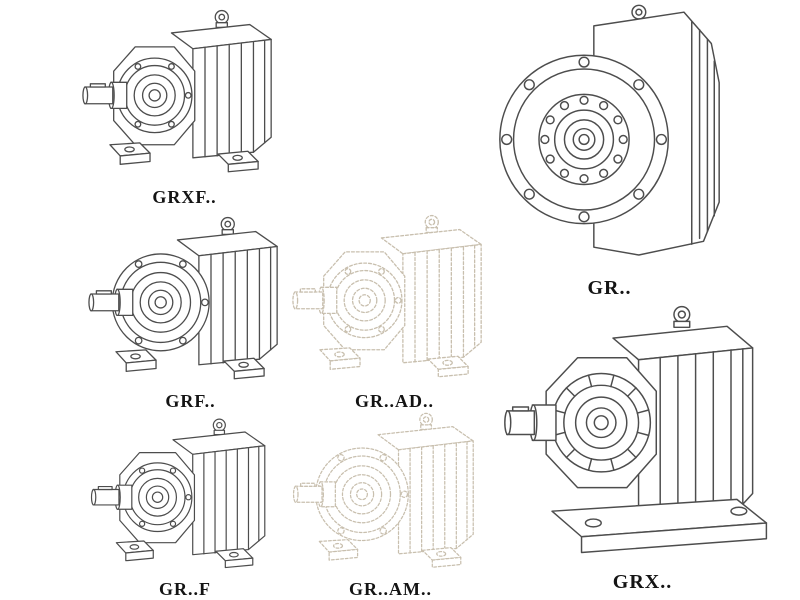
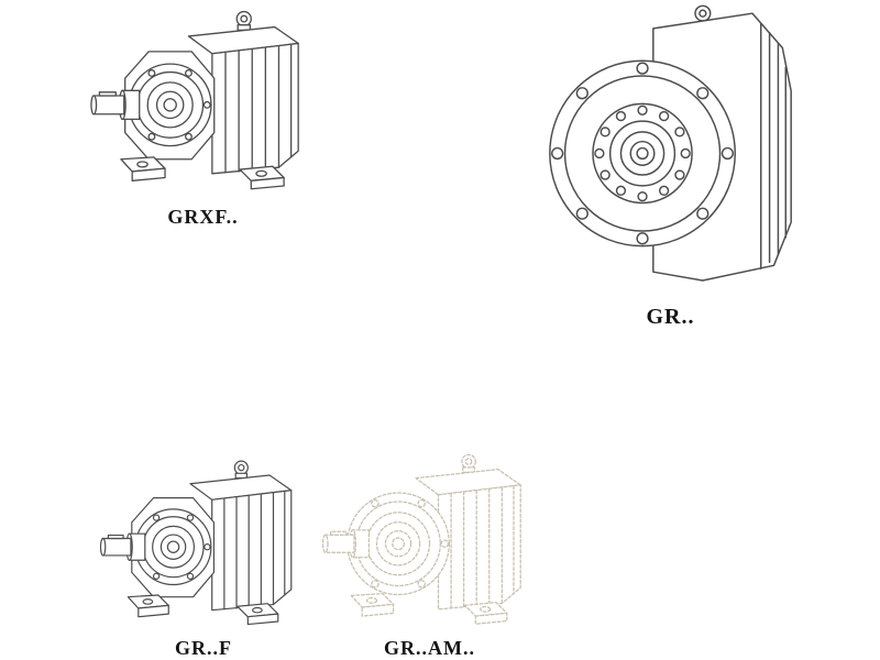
  GRXF..
  GR..
- GRF..
- GR..AD..
- GRX..
  GR..F
  GR..AM..
